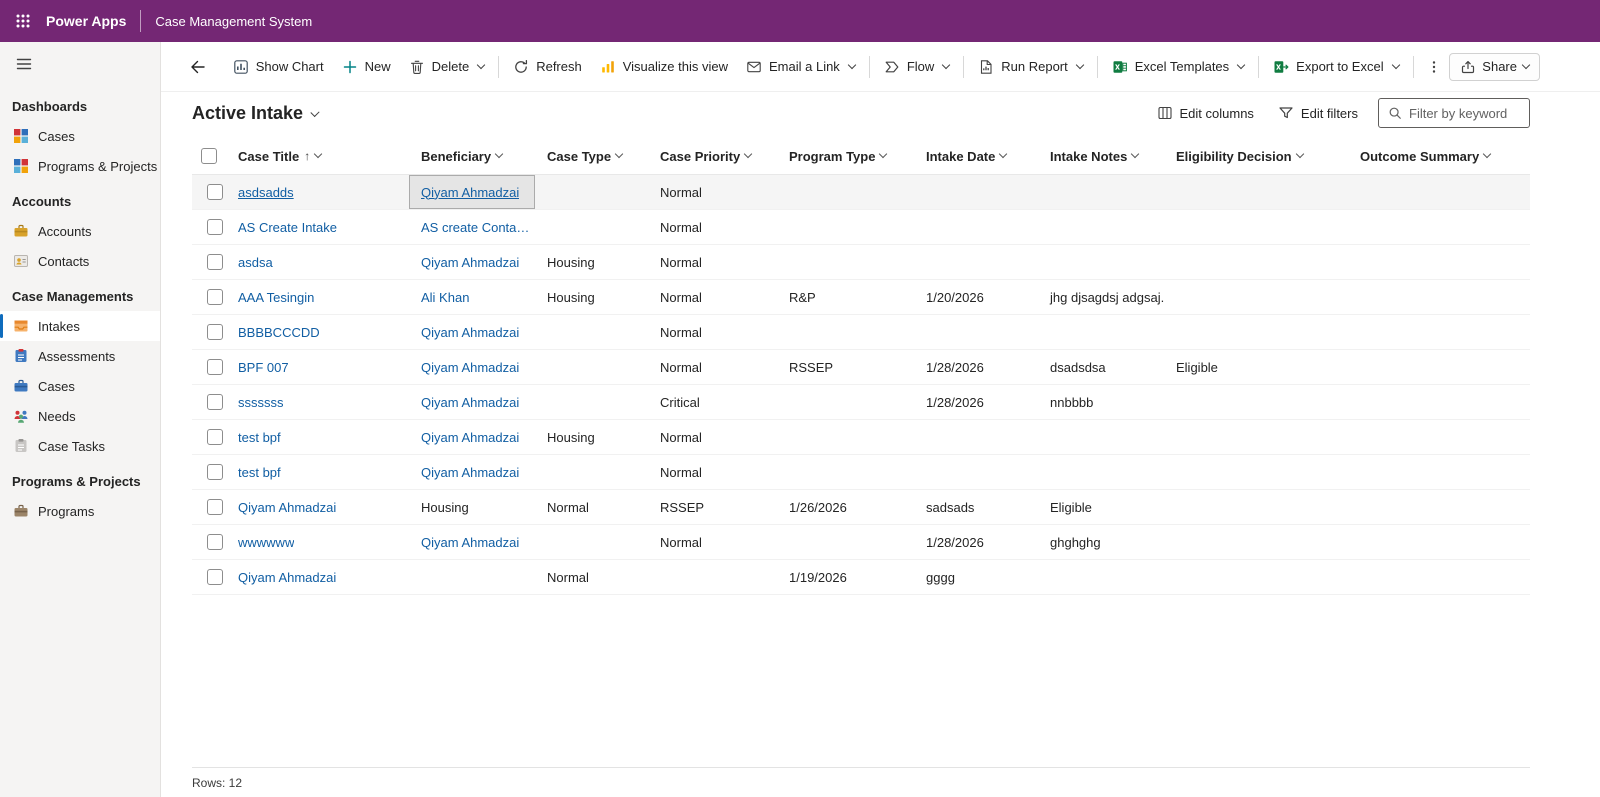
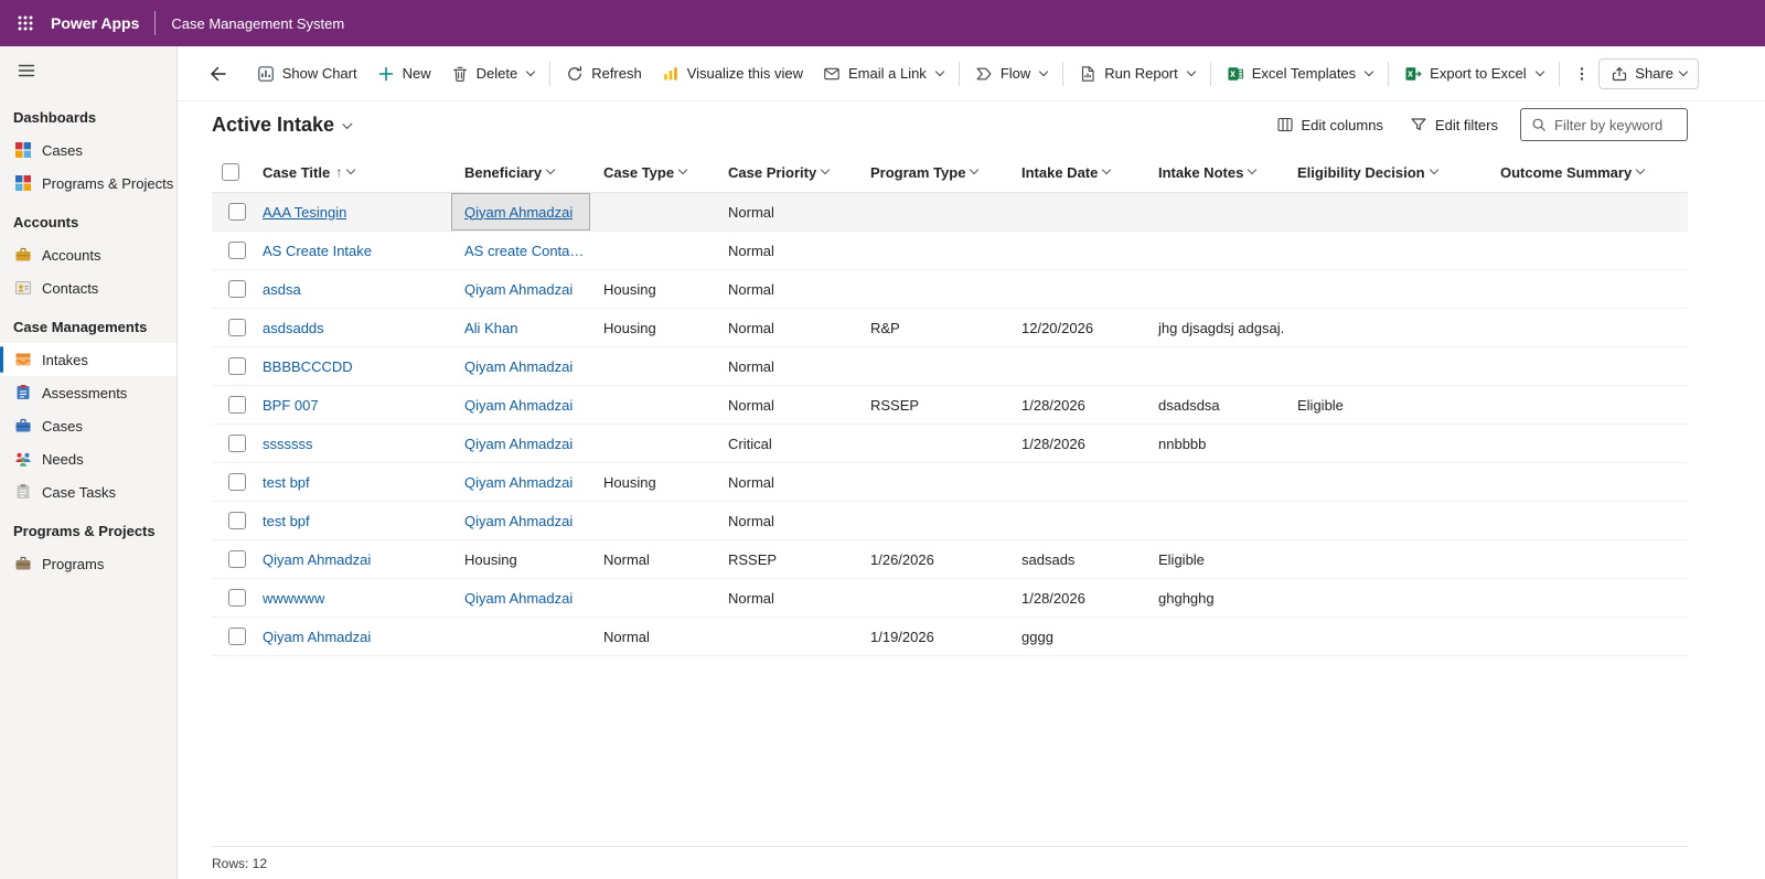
  Power Apps
  Case Management System
  Dashboards
  Cases
  Programs & Projects
  Accounts
  Accounts
  Contacts
  Case Managements
  Intakes
  Assessments
  Cases
  Needs
  Case Tasks
  Programs & Projects
  Programs
  Show Chart
  New
  Delete
  Refresh
  Visualize this view
  Email a Link
  Flow
  Run Report
  Excel Templates
  Export to Excel
  Share
  Active Intake
  Edit columns
  Edit filters
  Filter by keyword
  Case Title
  ↑
  Beneficiary
  Case Type
  Case Priority
  Program Type
  Intake Date
  Intake Notes
  Eligibility Decision
  Outcome Summary
- asdsadds
+ AAA Tesingin
  Qiyam Ahmadzai
  Normal
  AS Create Intake
  AS create Contact .
  Normal
  asdsa
  Qiyam Ahmadzai
  Housing
  Normal
- AAA Tesingin
+ asdsadds
  Ali Khan
  Housing
  Normal
  R&P
- 1/20/2026
+ 12/20/2026
  jhg djsagdsj adgsaj.
  BBBBCCCDD
  Qiyam Ahmadzai
  Normal
  BPF 007
  Qiyam Ahmadzai
  Normal
  RSSEP
  1/28/2026
  dsadsdsa
  Eligible
  sssssss
  Qiyam Ahmadzai
  Critical
  1/28/2026
  nnbbbb
  test bpf
  Qiyam Ahmadzai
  Housing
  Normal
  test bpf
  Qiyam Ahmadzai
  Normal
  Qiyam Ahmadzai
  Housing
  Normal
  RSSEP
  1/26/2026
  sadsads
  Eligible
  wwwwww
  Qiyam Ahmadzai
  Normal
  1/28/2026
  ghghghg
  Qiyam Ahmadzai
  Normal
  1/19/2026
  gggg
  Rows: 12
